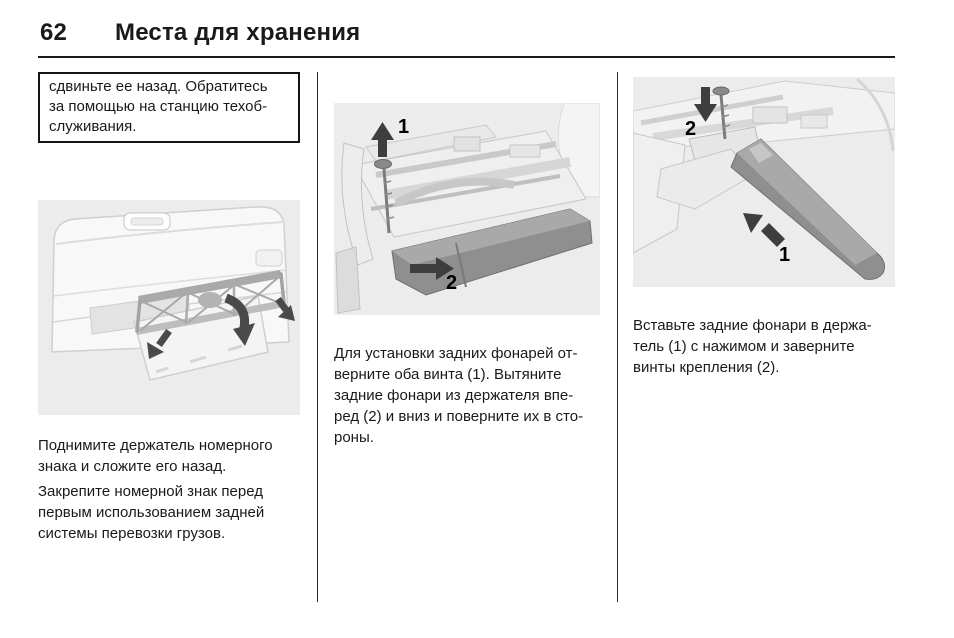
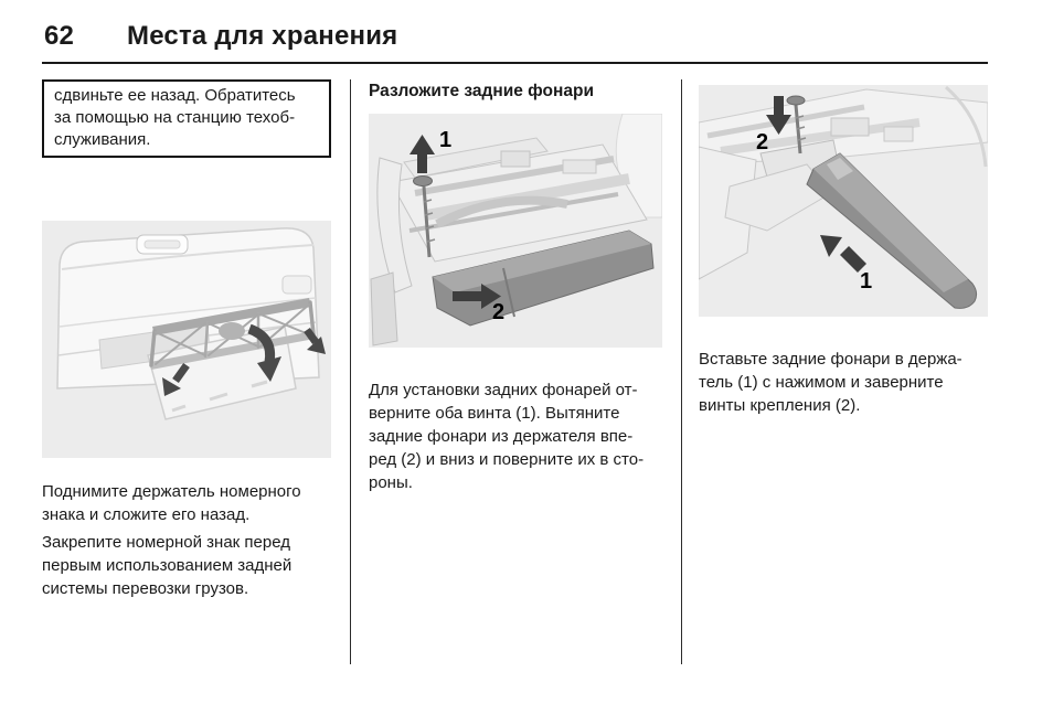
  62
  Места для хранения
  сдвиньте ее назад. Обратитесь
  за помощью на станцию техоб-
  служивания.
  Поднимите держатель номерного
  знака и сложите его назад.
  Закрепите номерной знак перед
  первым использованием задней
  системы перевозки грузов.
+ Разложите задние фонари
  1
  2
  Для установки задних фонарей от-
  верните оба винта (1). Вытяните
  задние фонари из держателя впе-
  ред (2) и вниз и поверните их в сто-
  роны.
  2
  1
  Вставьте задние фонари в держа-
  тель (1) с нажимом и заверните
  винты крепления (2).
